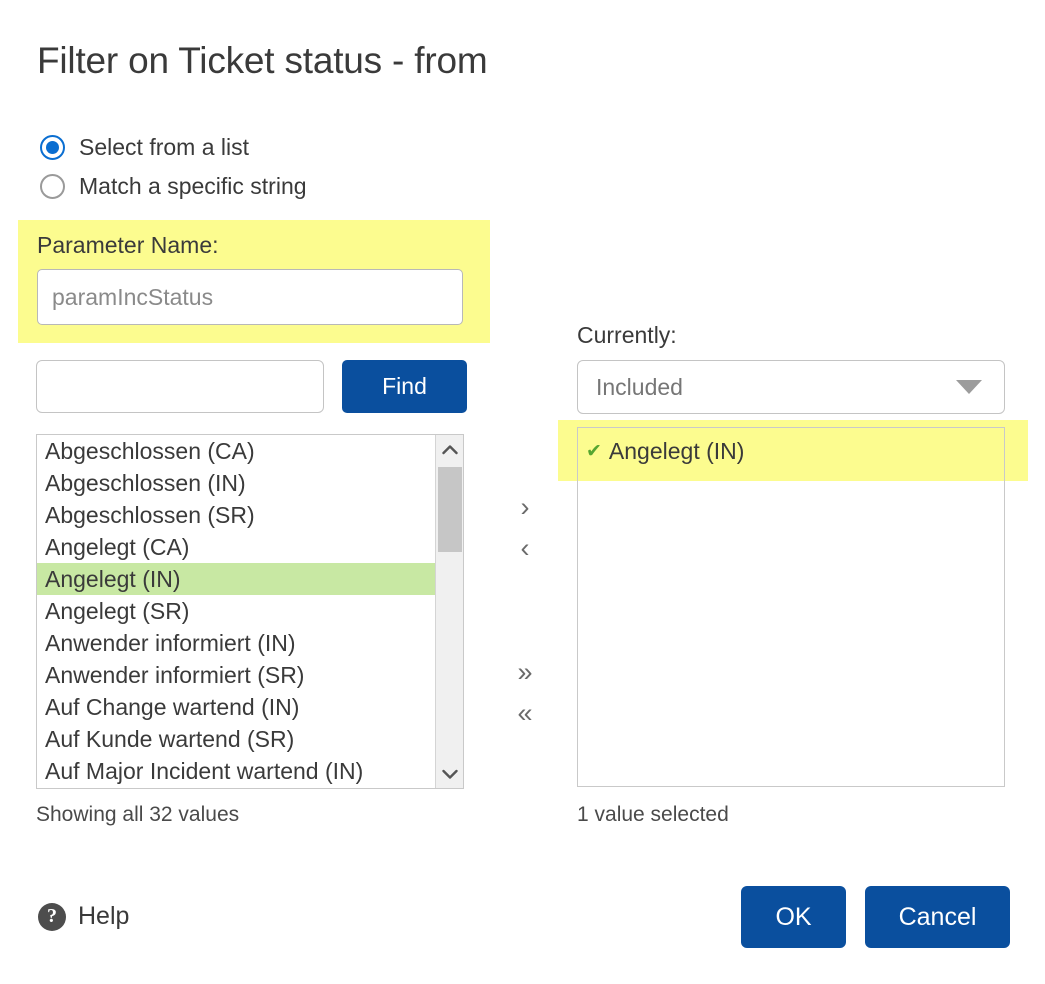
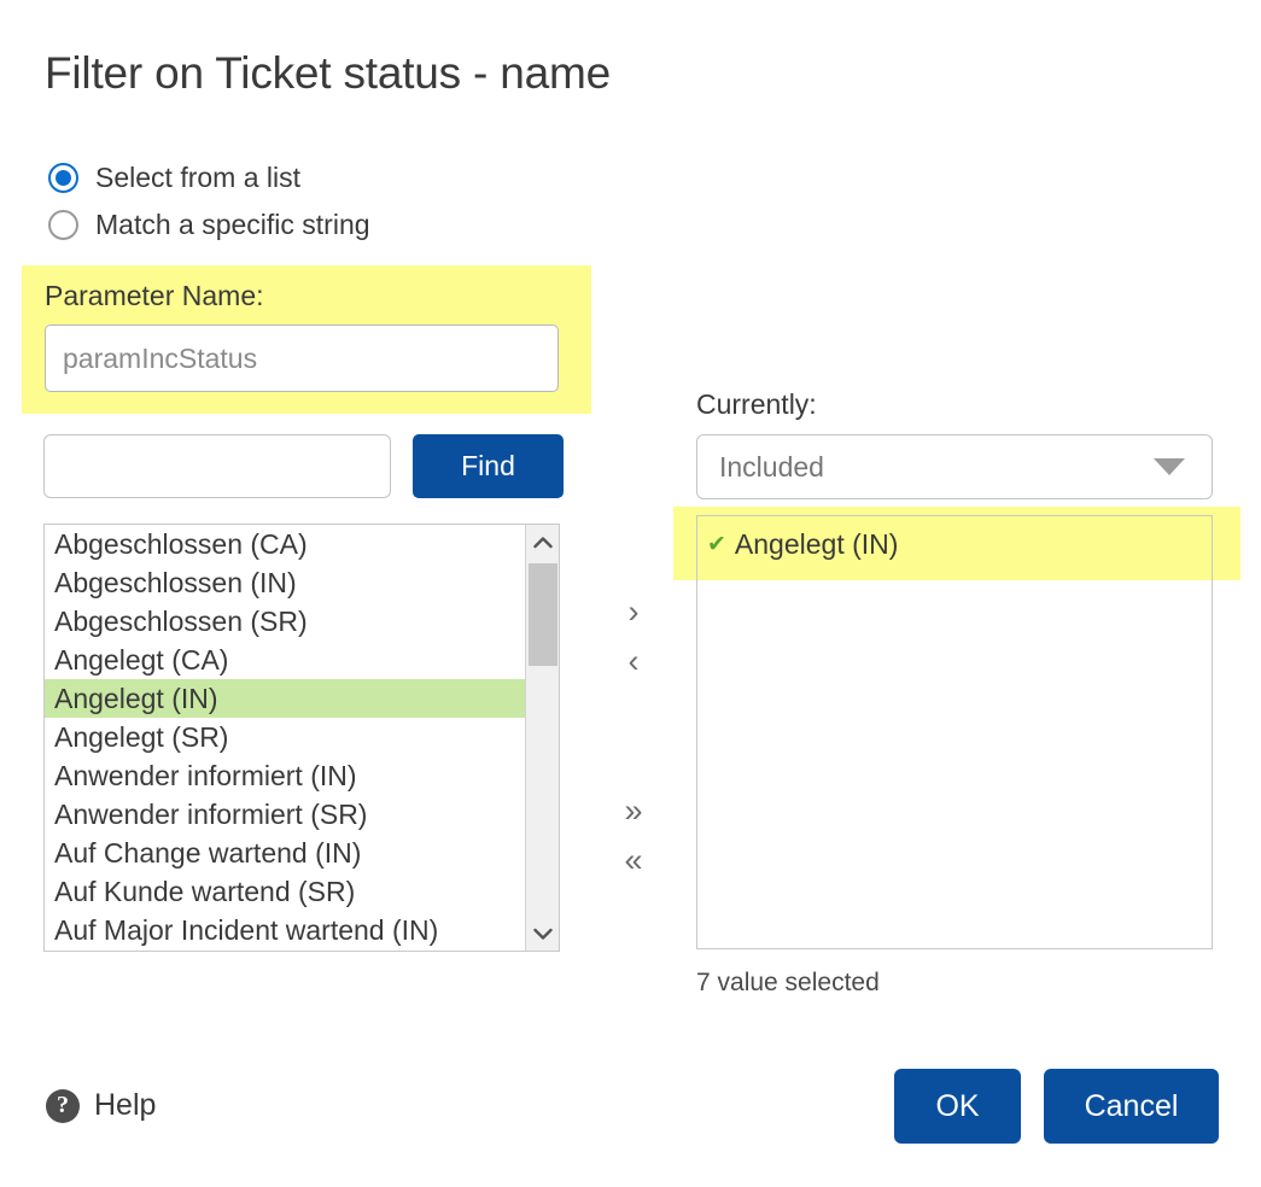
- Filter on Ticket status - from
+ Filter on Ticket status - name
  Select from a list
  Match a specific string
  Parameter Name:
  paramIncStatus
  Find
  Abgeschlossen (CA)
  Abgeschlossen (IN)
  Abgeschlossen (SR)
  Angelegt (CA)
  Angelegt (IN)
  Angelegt (SR)
  Anwender informiert (IN)
  Anwender informiert (SR)
  Auf Change wartend (IN)
  Auf Kunde wartend (SR)
  Auf Major Incident wartend (IN)
  ›
  ‹
  »
  «
  Currently:
  Included
  ✔
  Angelegt (IN)
- Showing all 32 values
- 1 value selected
+ 7 value selected
  ?
  Help
  OK
  Cancel
